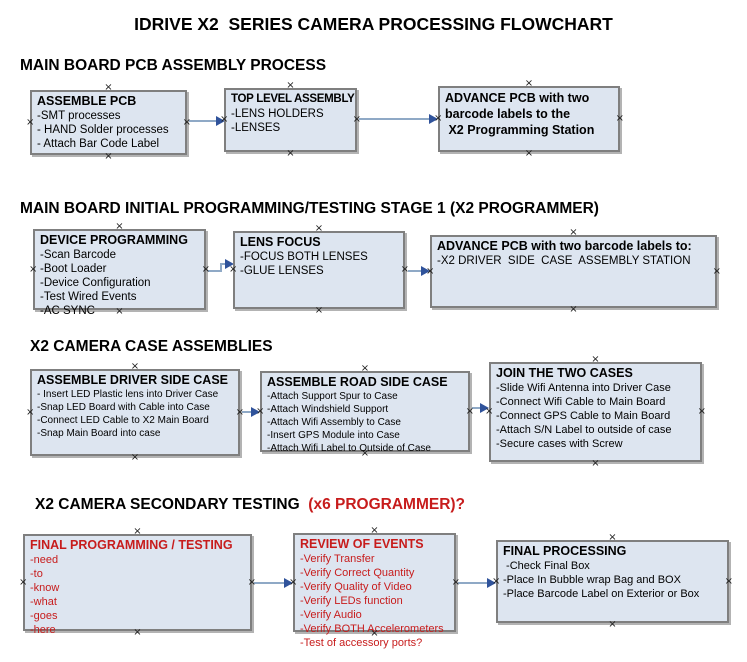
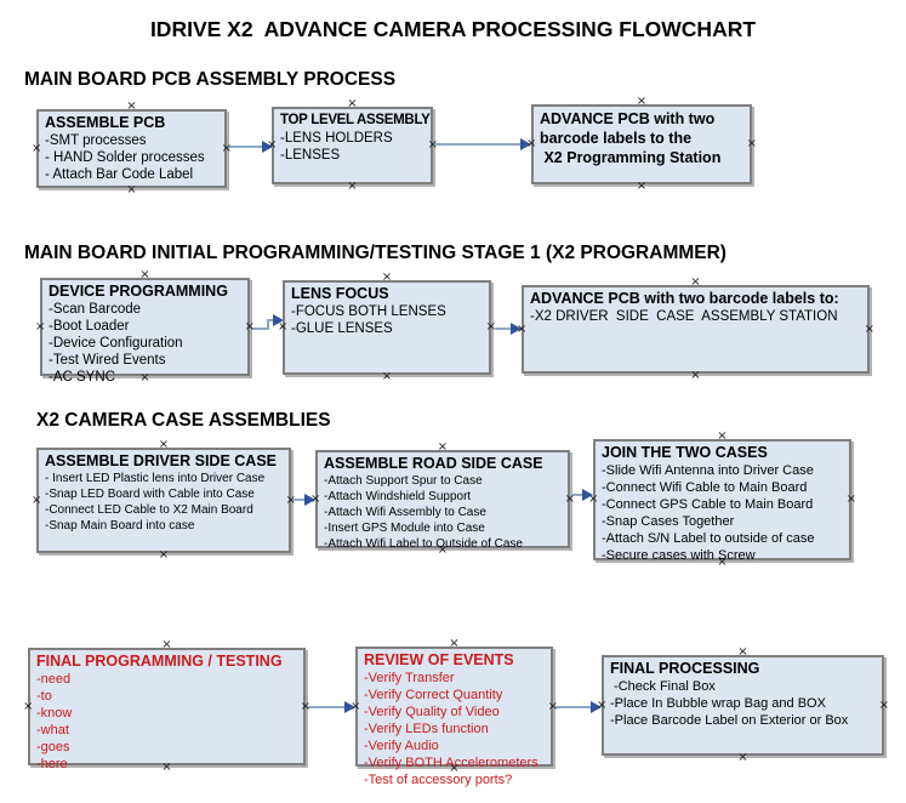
- IDRIVE X2 SERIES CAMERA PROCESSING FLOWCHART
+ IDRIVE X2 ADVANCE CAMERA PROCESSING FLOWCHART
  MAIN BOARD PCB ASSEMBLY PROCESS
  ×
  ×
  ×
  ×
  ASSEMBLE PCB
  -SMT processes
  - HAND Solder processes
  - Attach Bar Code Label
  ×
  ×
  ×
  ×
  TOP LEVEL ASSEMBLY
  -LENS HOLDERS
  -LENSES
  ×
  ×
  ×
  ×
  ADVANCE PCB with two
  barcode labels to the
  X2 Programming Station
  MAIN BOARD INITIAL PROGRAMMING/TESTING STAGE 1 (X2 PROGRAMMER)
  ×
  ×
  ×
  ×
  DEVICE PROGRAMMING
  -Scan Barcode
  -Boot Loader
  -Device Configuration
  -Test Wired Events
  -AC SYNC
  ×
  ×
  ×
  ×
  LENS FOCUS
  -FOCUS BOTH LENSES
  -GLUE LENSES
  ×
  ×
  ×
  ×
  ADVANCE PCB with two barcode labels to:
  -X2 DRIVER SIDE CASE ASSEMBLY STATION
  X2 CAMERA CASE ASSEMBLIES
  ×
  ×
  ×
  ×
  ASSEMBLE DRIVER SIDE CASE
  - Insert LED Plastic lens into Driver Case
  -Snap LED Board with Cable into Case
  -Connect LED Cable to X2 Main Board
  -Snap Main Board into case
  ×
  ×
  ×
  ×
  ASSEMBLE ROAD SIDE CASE
  -Attach Support Spur to Case
  -Attach Windshield Support
  -Attach Wifi Assembly to Case
  -Insert GPS Module into Case
  -Attach Wifi Label to Outside of Case
  ×
  ×
  ×
  ×
  JOIN THE TWO CASES
  -Slide Wifi Antenna into Driver Case
  -Connect Wifi Cable to Main Board
  -Connect GPS Cable to Main Board
+ -Snap Cases Together
  -Attach S/N Label to outside of case
  -Secure cases with Screw
- X2 CAMERA SECONDARY TESTING (x6 PROGRAMMER)?
  ×
  ×
  ×
  ×
  FINAL PROGRAMMING / TESTING
  -need
  -to
  -know
  -what
  -goes
  -here
  ×
  ×
  ×
  ×
  REVIEW OF EVENTS
  -Verify Transfer
  -Verify Correct Quantity
  -Verify Quality of Video
  -Verify LEDs function
  -Verify Audio
  -Verify BOTH Accelerometers
  -Test of accessory ports?
  ×
  ×
  ×
  ×
  FINAL PROCESSING
  -Check Final Box
  -Place In Bubble wrap Bag and BOX
  -Place Barcode Label on Exterior or Box
